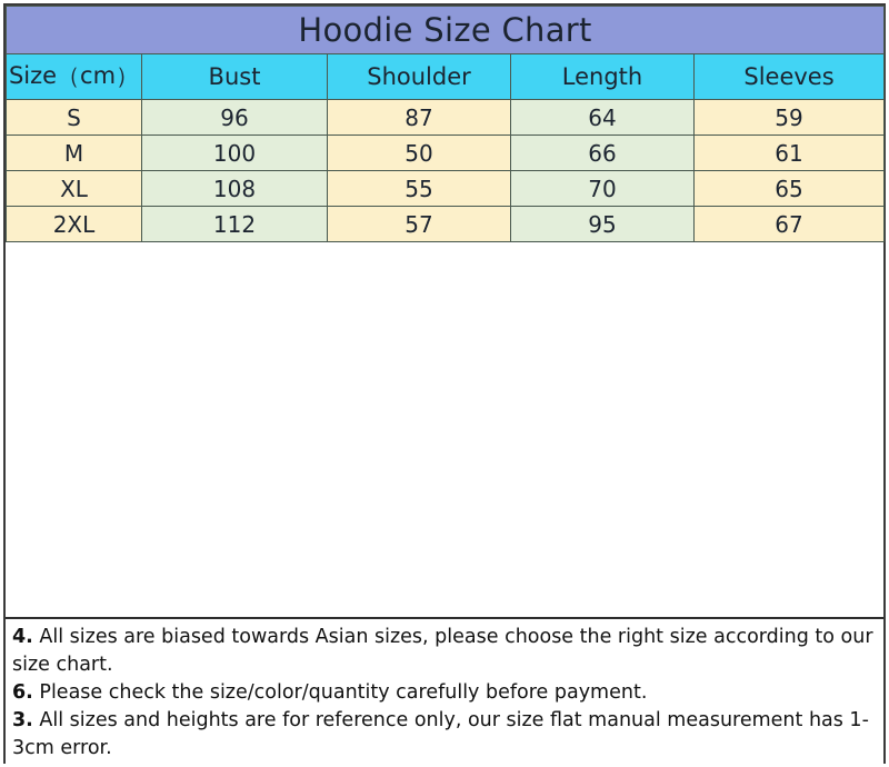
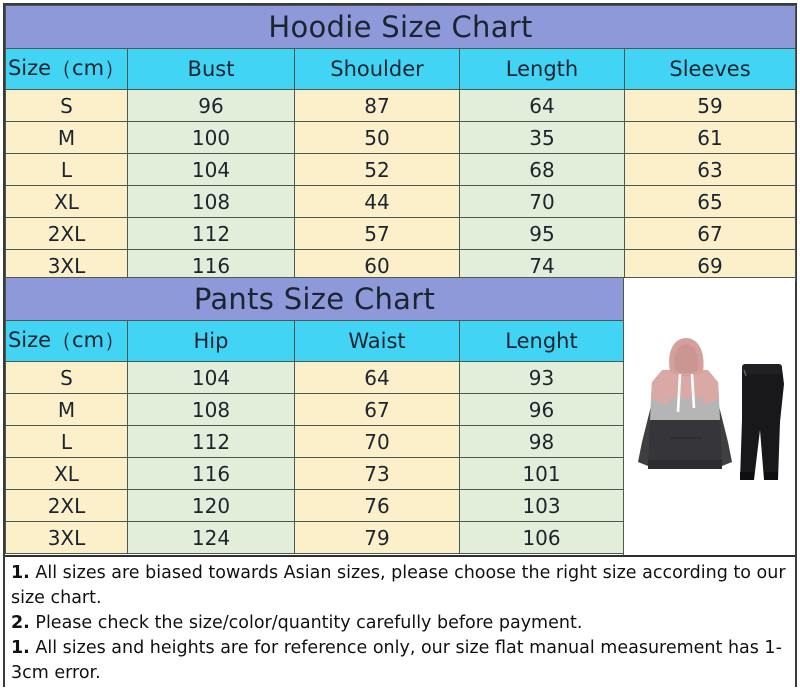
  Hoodie Size Chart
  Size（cm）	Bust	Shoulder	Length	Sleeves
  S	96	87	64	59
- M	100	50	66	61
+ M	100	50	35	61
+ L	104	52	68	63
- XL	108	55	70	65
+ XL	108	44	70	65
  2XL	112	57	95	67
+ 3XL	116	60	74	69
+ Pants Size Chart
+ Size（cm）	Hip	Waist	Lenght
+ S	104	64	93
+ M	108	67	96
+ L	112	70	98
+ XL	116	73	101
+ 2XL	120	76	103
+ 3XL	124	79	106
- 4. All sizes are biased towards Asian sizes, please choose the right size according to our size chart.
+ 1. All sizes are biased towards Asian sizes, please choose the right size according to our size chart.
- 6. Please check the size/color/quantity carefully before payment.
+ 2. Please check the size/color/quantity carefully before payment.
- 3. All sizes and heights are for reference only, our size flat manual measurement has 1-3cm error.
+ 1. All sizes and heights are for reference only, our size flat manual measurement has 1-3cm error.
